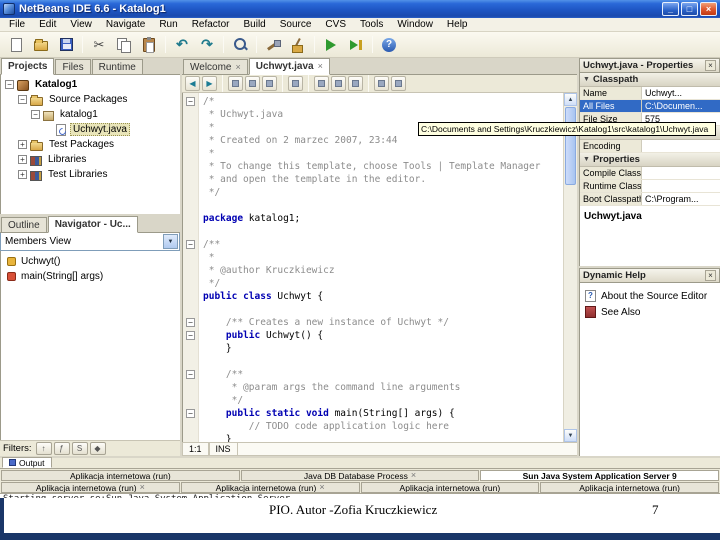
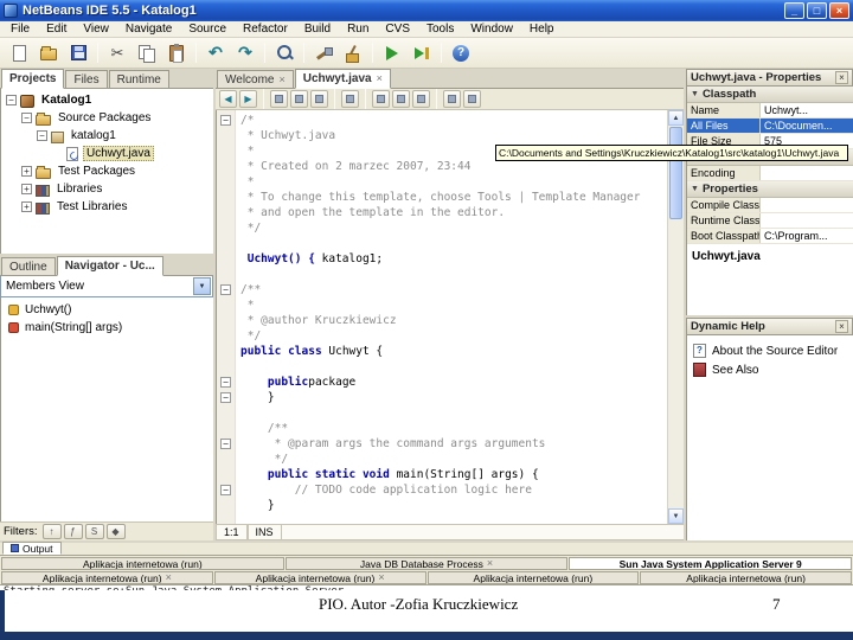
- NetBeans IDE 6.6 - Katalog1
+ NetBeans IDE 5.5 - Katalog1
  _
  □
  ×
  File
  Edit
  View
  Navigate
- Run
+ Source
  Refactor
  Build
- Source
+ Run
  CVS
  Tools
  Window
  Help
  Projects
  Files
  Runtime
  −
  Katalog1
  −
  Source Packages
  −
  katalog1
  Uchwyt.java
  +
  Test Packages
  +
  Libraries
  +
  Test Libraries
  Outline
  Navigator - Uc...
  Members View
  Uchwyt()
  main(String[] args)
  Filters:
  ↑
  ƒ
  S
  ◆
  Welcome
  ×
  Uchwyt.java
  ×
  ◀
  ▶
  /*
  −
  * Uchwyt.java
  *
  * Created on 2 marzec 2007, 23:44
  *
  * To change this template, choose Tools | Template Manager
  * and open the template in the editor.
  */
- package katalog1;
+ Uchwyt() { katalog1;
  /**
  −
  *
  * @author Kruczkiewicz
  */
  public class Uchwyt {
- /** Creates a new instance of Uchwyt */
  −
- public Uchwyt() {
+ publicpackage
  −
  }
  /**
  −
- * @param args the command line arguments
+ * @param args the command args arguments
  */
  public static void main(String[] args) {
  −
  // TODO code application logic here
  }
  1:1
  INS
  Uchwyt.java - Properties
  ×
  Classpath
  Name
  Uchwyt...
  All Files
  C:\Documen...
  File Size
  575
  Encoding
  Properties
  Compile Class
  Runtime Class
  Boot Classpat
  C:\Program...
  Uchwyt.java
  Dynamic Help
  ×
  About the Source Editor
  See Also
  Output
  Aplikacja internetowa (run)
  Java DB Database Process
  ×
  Sun Java System Application Server 9
  Aplikacja internetowa (run)
  ×
  Aplikacja internetowa (run)
  ×
  Aplikacja internetowa (run)
  Aplikacja internetowa (run)
  C:\Documents and Settings\Kruczkiewicz\Katalog1\src\katalog1\Uchwyt.java
  PIO. Autor -Zofia Kruczkiewicz
  7
